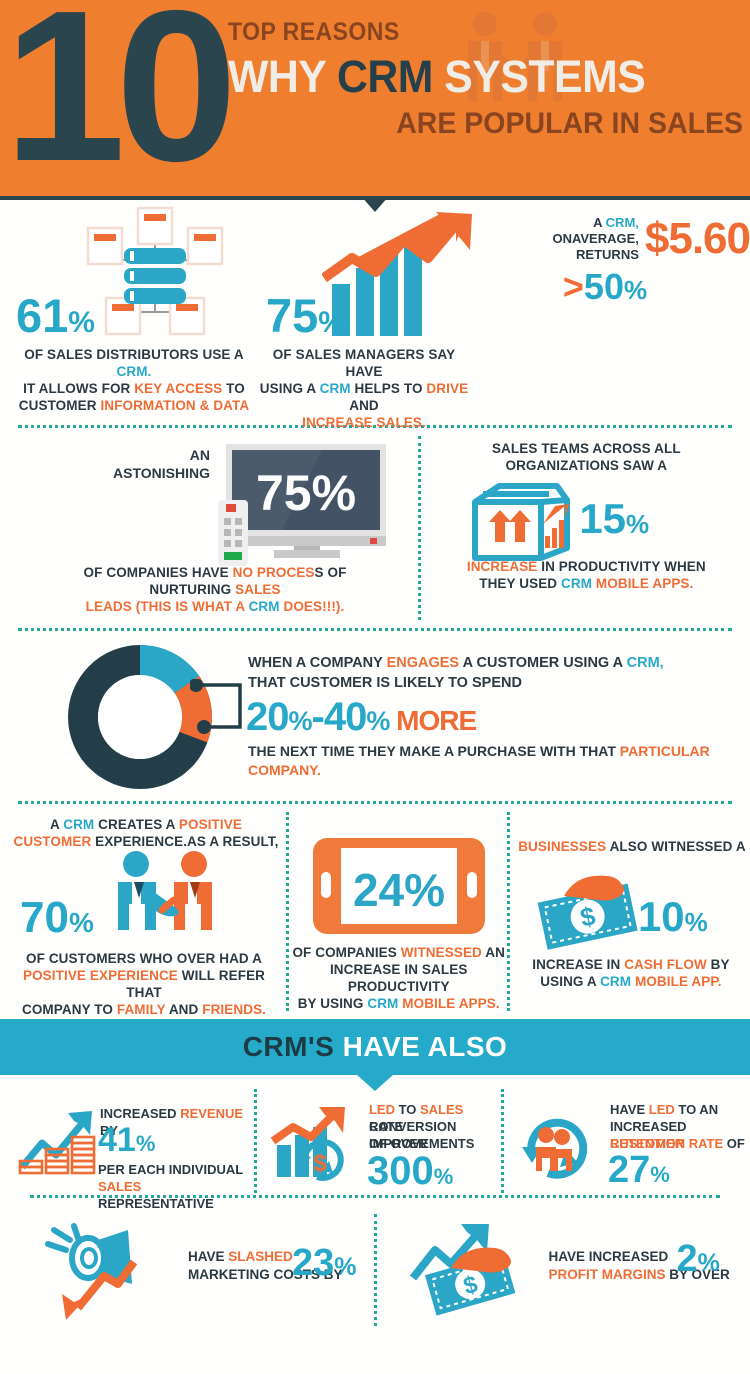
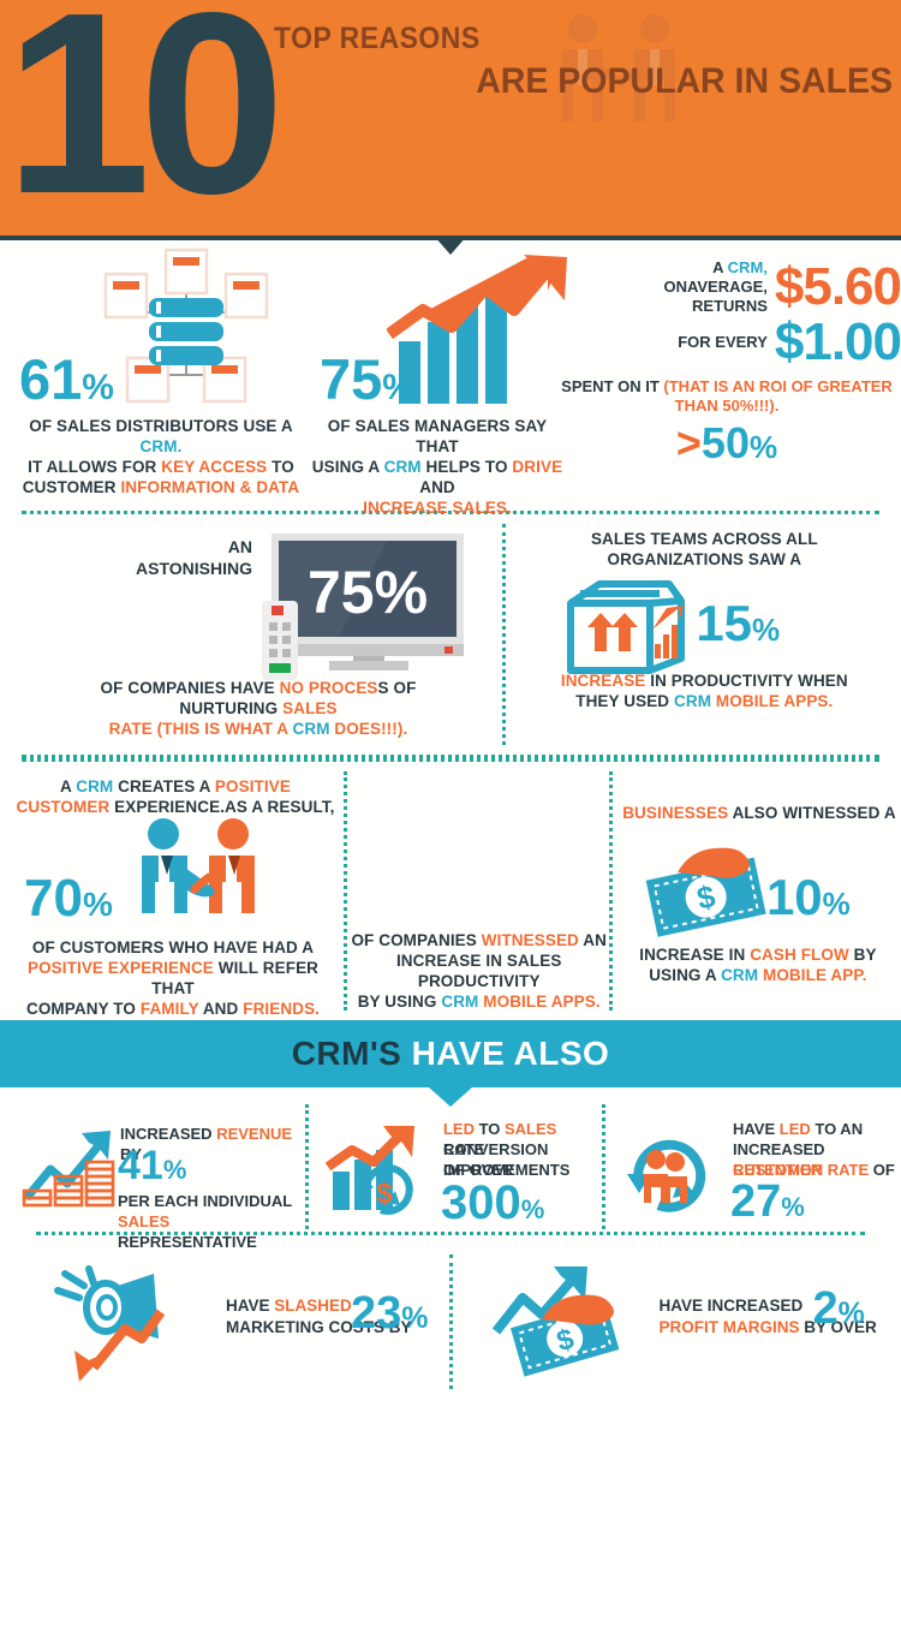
  10
  TOP REASONS
- WHY CRM SYSTEMS
  ARE POPULAR IN SALES
  61%
  OF SALES DISTRIBUTORS USE A CRM.
  IT ALLOWS FOR KEY ACCESS TO
  CUSTOMER INFORMATION & DATA
  75%
- OF SALES MANAGERS SAY HAVE
+ OF SALES MANAGERS SAY THAT
  USING A CRM HELPS TO DRIVE AND
  INCREASE SALES.
  A CRM,
  ONAVERAGE,
  RETURNS
  $5.60
+ FOR EVERY
+ $1.00
+ SPENT ON IT (THAT IS AN ROI OF GREATER THAN 50%!!!).
  >50%
  AN
  ASTONISHING
  75%
  OF COMPANIES HAVE NO PROCESS OF NURTURING SALES
- LEADS (THIS IS WHAT A CRM DOES!!!).
+ RATE (THIS IS WHAT A CRM DOES!!!).
  SALES TEAMS ACROSS ALL
  ORGANIZATIONS SAW A
  15%
  INCREASE IN PRODUCTIVITY WHEN
  THEY USED CRM MOBILE APPS.
- WHEN A COMPANY ENGAGES A CUSTOMER USING A CRM,
- THAT CUSTOMER IS LIKELY TO SPEND
- 20%-40% MORE
- THE NEXT TIME THEY MAKE A PURCHASE WITH THAT PARTICULAR COMPANY.
  A CRM CREATES A POSITIVE
  CUSTOMER EXPERIENCE.AS A RESULT,
  70%
- OF CUSTOMERS WHO OVER HAD A
+ OF CUSTOMERS WHO HAVE HAD A
  POSITIVE EXPERIENCE WILL REFER THAT
  COMPANY TO FAMILY AND FRIENDS.
- 24%
  OF COMPANIES WITNESSED AN
  INCREASE IN SALES PRODUCTIVITY
  BY USING CRM MOBILE APPS.
  BUSINESSES ALSO WITNESSED A
  10%
  INCREASE IN CASH FLOW BY
  USING A CRM MOBILE APP.
  CRM'S HAVE ALSO
  INCREASED REVENUE BY
  41%
  PER EACH INDIVIDUAL
  SALES REPRESENTATIVE
  $
  LED TO SALES CONVERSION
  RATE IMPROVEMENTS
  OF OVER
  300%
  HAVE LED TO AN
  INCREASED CUSTOMER
  RETENTION RATE OF
  27%
  HAVE SLASHED
  MARKETING COSTS BY
  23%
  HAVE INCREASED
  PROFIT MARGINS BY OVER
  2%
